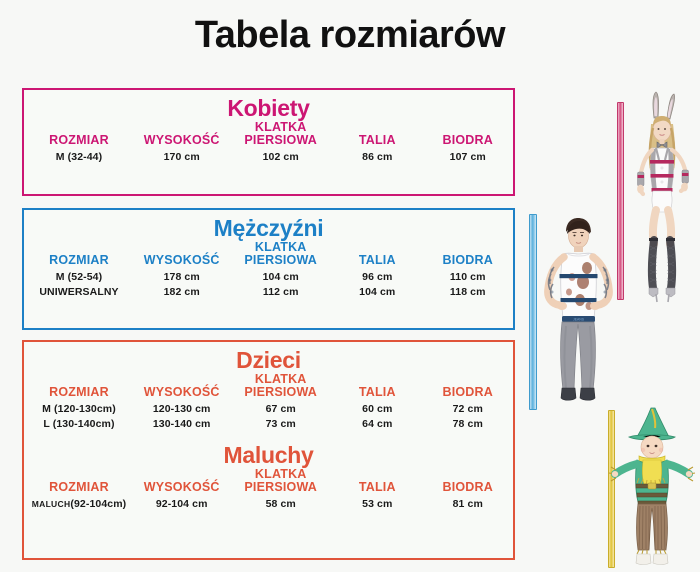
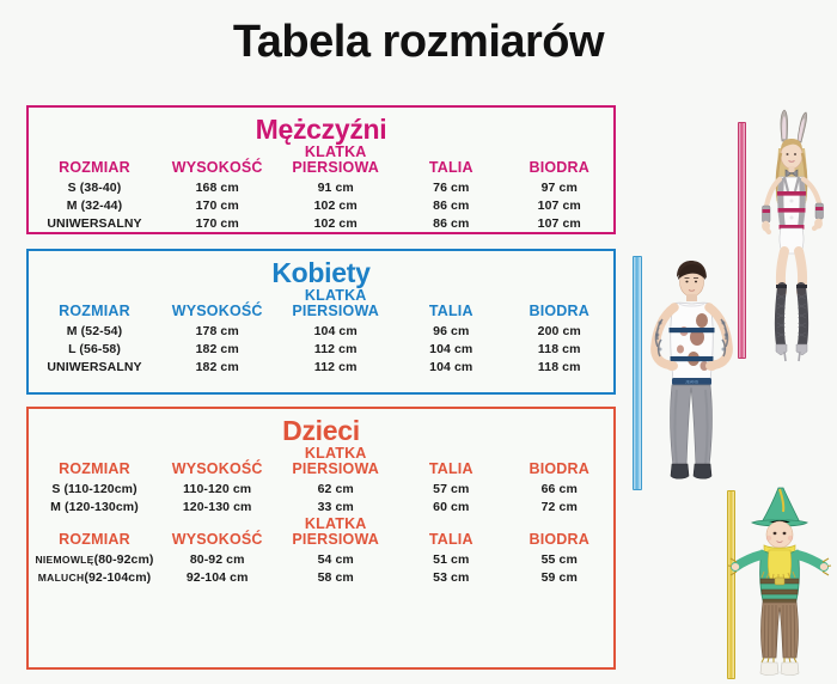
  Tabela rozmiarów
- Kobiety
+ Mężczyźni
  ROZMIAR	WYSOKOŚĆ	KLATKA PIERSIOWA	TALIA	BIODRA
+ S (38-40)	168 cm	91 cm	76 cm	97 cm
  M (32-44)	170 cm	102 cm	86 cm	107 cm
+ UNIWERSALNY	170 cm	102 cm	86 cm	107 cm
- Mężczyźni
+ Kobiety
  ROZMIAR	WYSOKOŚĆ	KLATKA PIERSIOWA	TALIA	BIODRA
- M (52-54)	178 cm	104 cm	96 cm	110 cm
+ M (52-54)	178 cm	104 cm	96 cm	200 cm
+ L (56-58)	182 cm	112 cm	104 cm	118 cm
  UNIWERSALNY	182 cm	112 cm	104 cm	118 cm
  Dzieci
  ROZMIAR	WYSOKOŚĆ	KLATKA PIERSIOWA	TALIA	BIODRA
+ S (110-120cm)	110-120 cm	62 cm	57 cm	66 cm
- M (120-130cm)	120-130 cm	67 cm	60 cm	72 cm
+ M (120-130cm)	120-130 cm	33 cm	60 cm	72 cm
- L (130-140cm)	130-140 cm	73 cm	64 cm	78 cm
- Maluchy
  ROZMIAR	WYSOKOŚĆ	KLATKA PIERSIOWA	TALIA	BIODRA
+ NIEMOWLĘ(80-92cm)	80-92 cm	54 cm	51 cm	55 cm
- MALUCH(92-104cm)	92-104 cm	58 cm	53 cm	81 cm
+ MALUCH(92-104cm)	92-104 cm	58 cm	53 cm	59 cm
